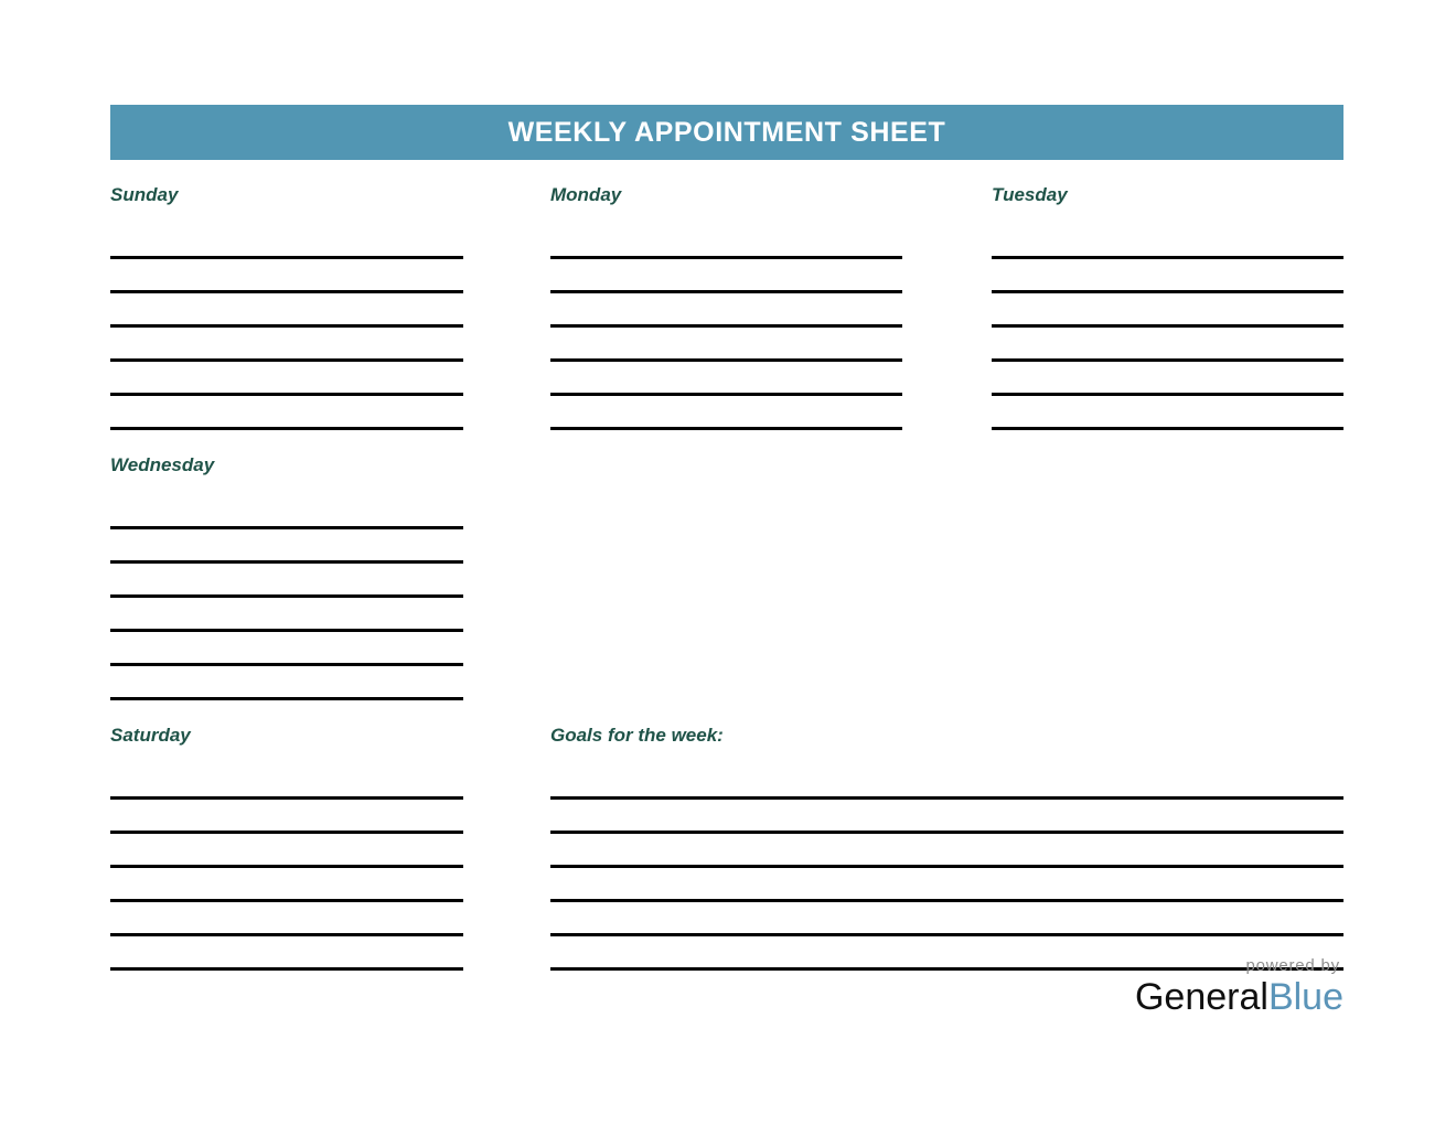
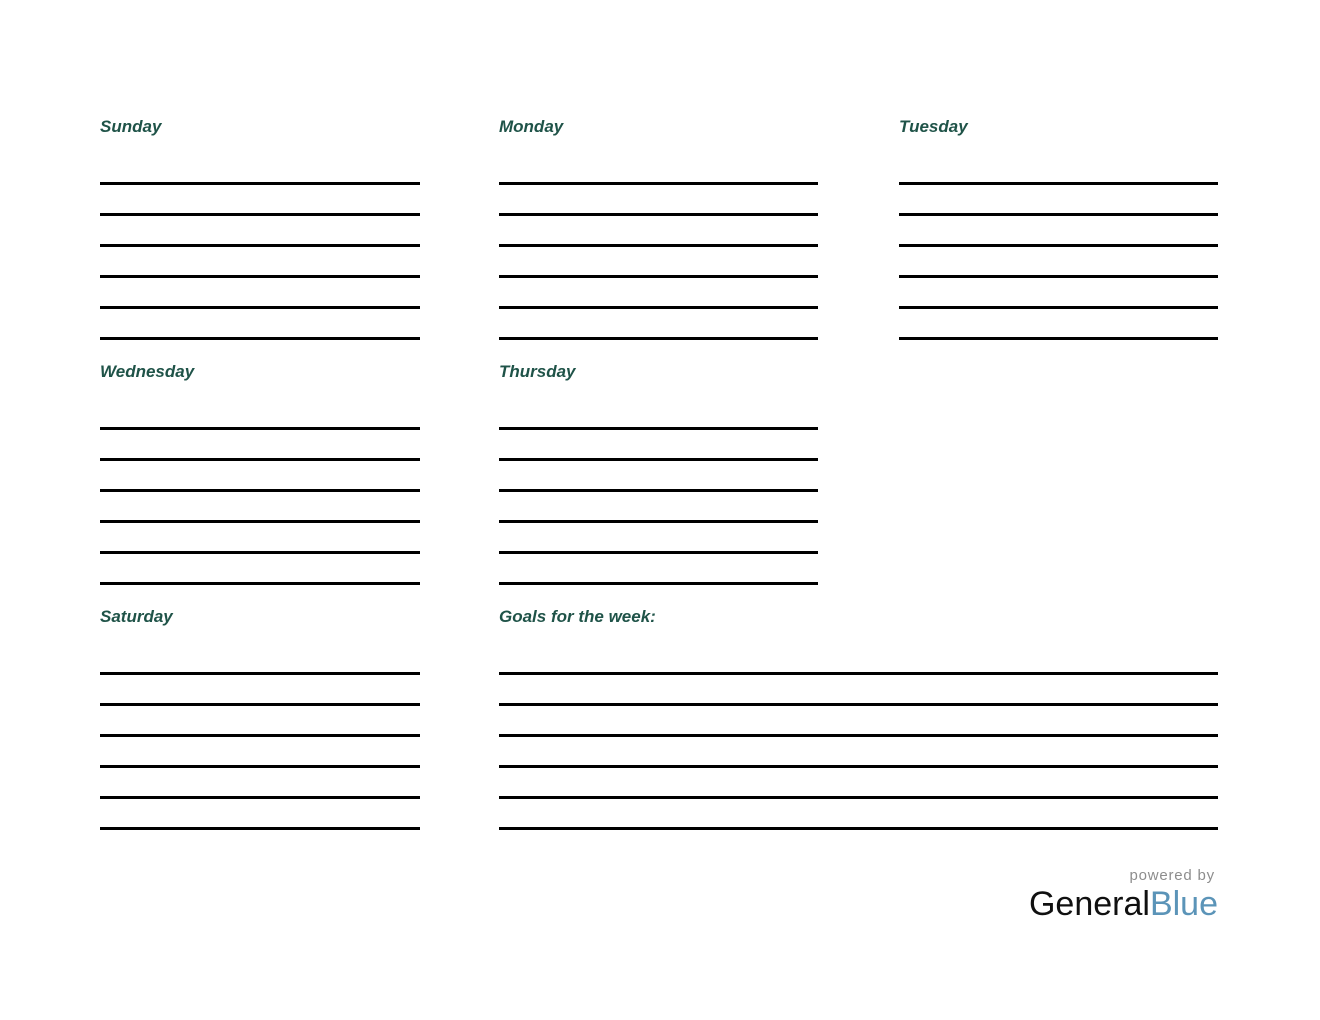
- WEEKLY APPOINTMENT SHEET
  Sunday
  Monday
  Tuesday
  Wednesday
+ Thursday
  Saturday
  Goals for the week:
  powered by
  GeneralBlue
